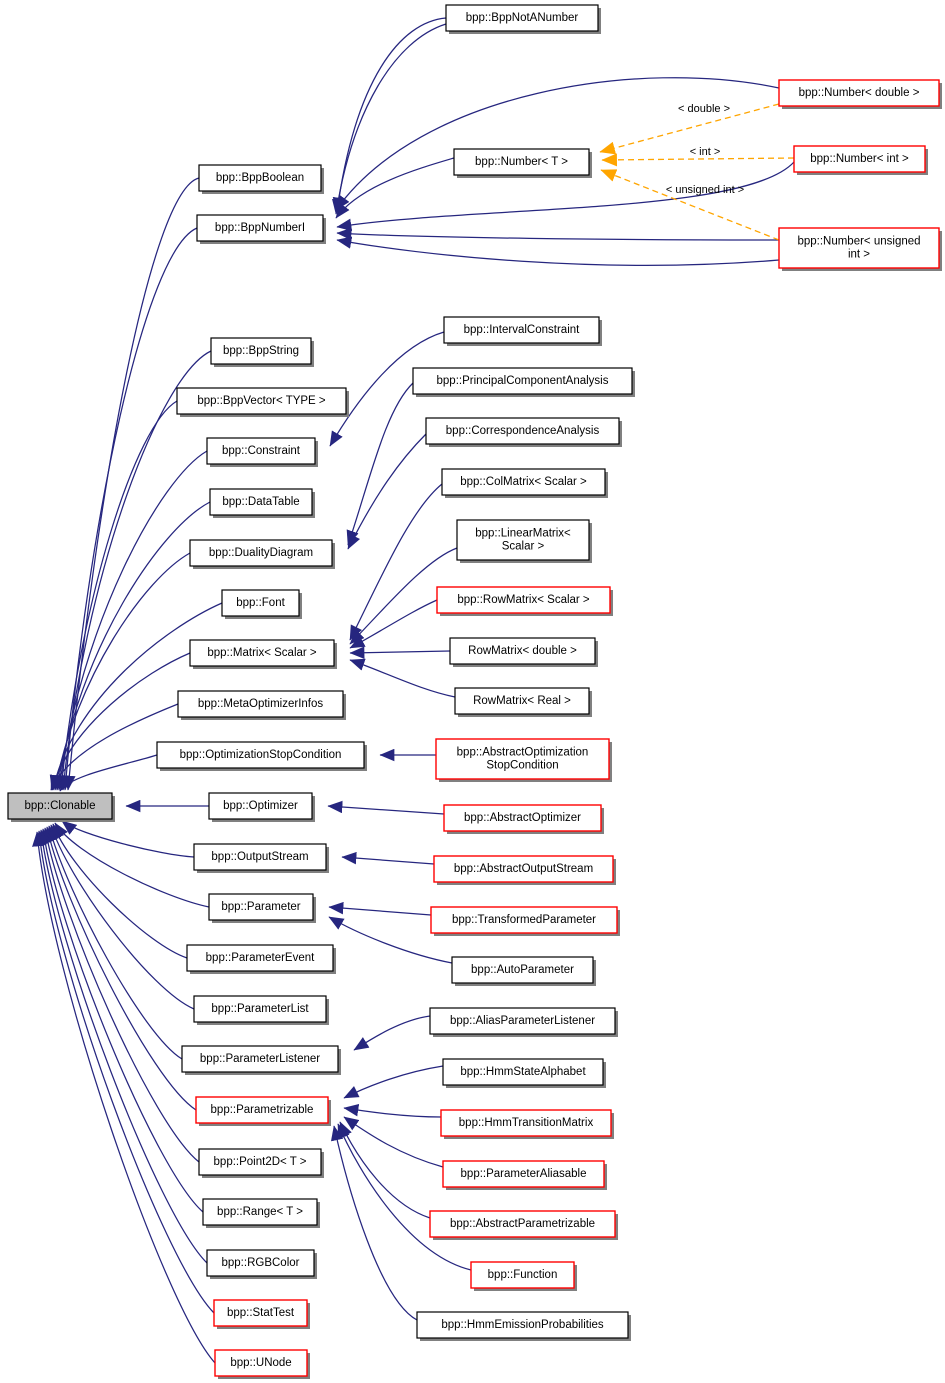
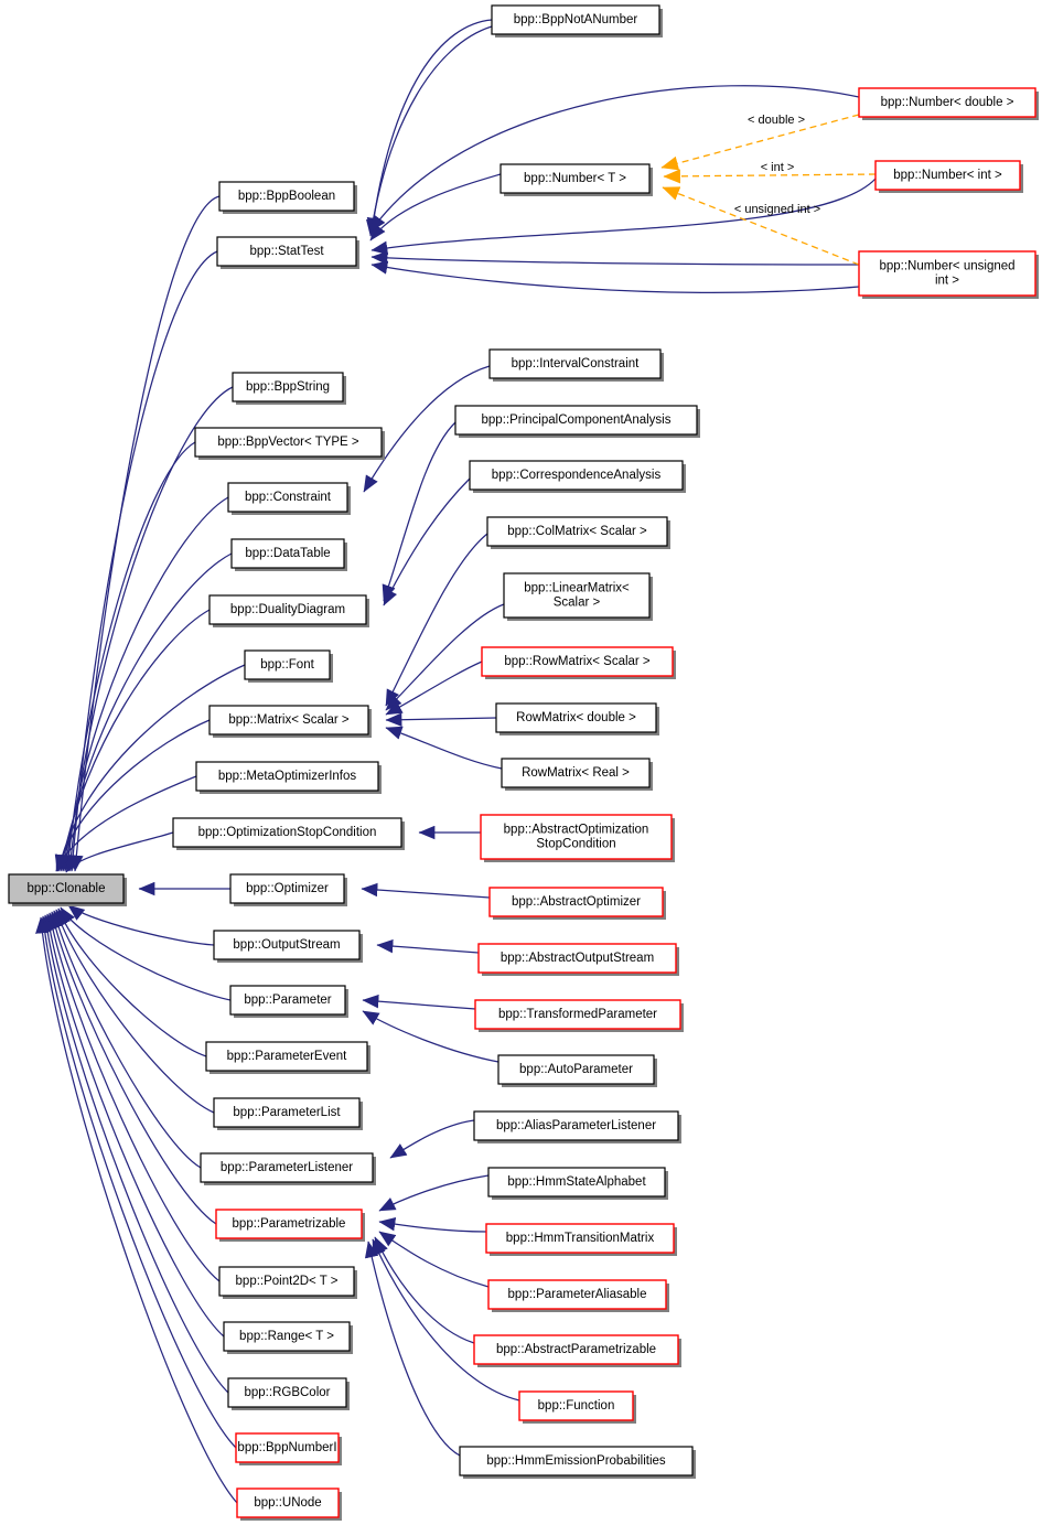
  < double >
  < int >
  < unsigned int >
  bpp::BppNotANumber
  bpp::Number< double >
  bpp::Number< T >
  bpp::Number< int >
  bpp::Number< unsigned
  int >
  bpp::BppBoolean
- bpp::BppNumberI
+ bpp::StatTest
  bpp::IntervalConstraint
  bpp::BppString
  bpp::PrincipalComponentAnalysis
  bpp::BppVector< TYPE >
  bpp::CorrespondenceAnalysis
  bpp::Constraint
  bpp::ColMatrix< Scalar >
  bpp::DataTable
  bpp::LinearMatrix<
  Scalar >
  bpp::DualityDiagram
  bpp::RowMatrix< Scalar >
  bpp::Font
  RowMatrix< double >
  bpp::Matrix< Scalar >
  RowMatrix< Real >
  bpp::MetaOptimizerInfos
  bpp::AbstractOptimization
  StopCondition
  bpp::OptimizationStopCondition
  bpp::Optimizer
  bpp::AbstractOptimizer
  bpp::OutputStream
  bpp::AbstractOutputStream
  bpp::Parameter
  bpp::TransformedParameter
  bpp::ParameterEvent
  bpp::AutoParameter
  bpp::ParameterList
  bpp::AliasParameterListener
  bpp::ParameterListener
  bpp::HmmStateAlphabet
  bpp::Parametrizable
  bpp::HmmTransitionMatrix
  bpp::ParameterAliasable
  bpp::Point2D< T >
  bpp::AbstractParametrizable
  bpp::Range< T >
  bpp::Function
  bpp::RGBColor
  bpp::HmmEmissionProbabilities
- bpp::StatTest
+ bpp::BppNumberI
  bpp::UNode
  bpp::Clonable
